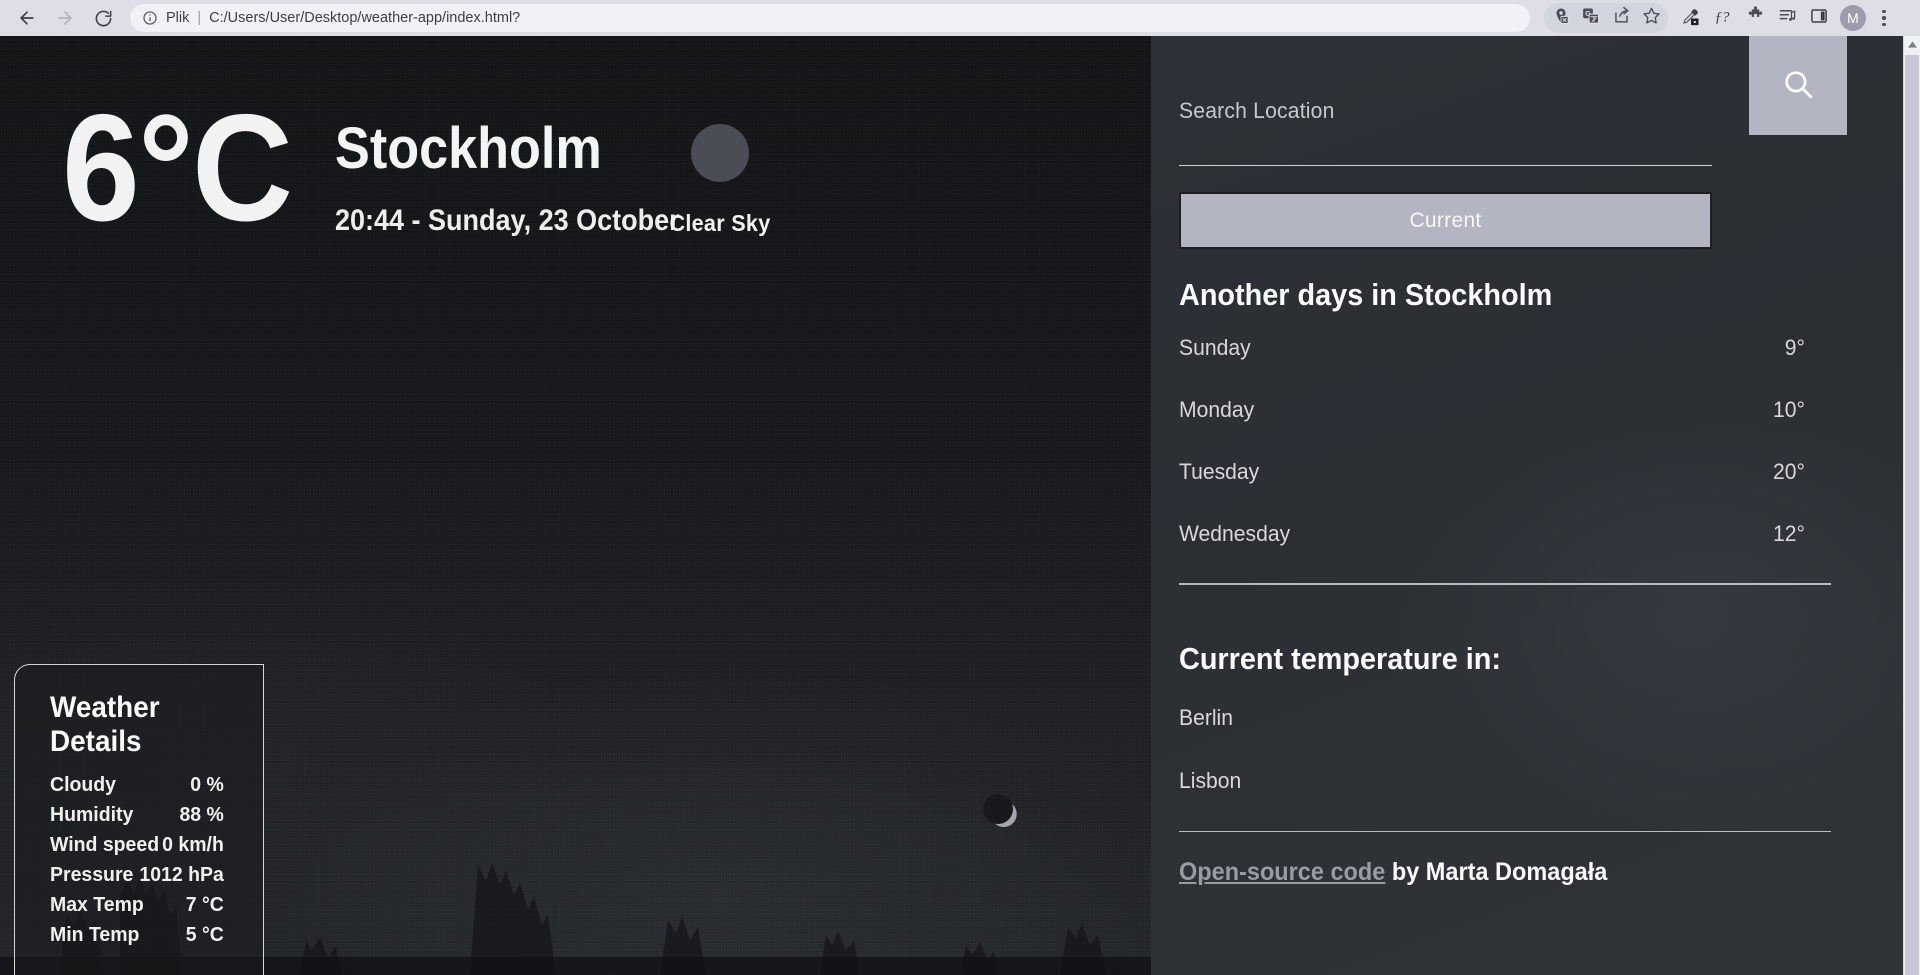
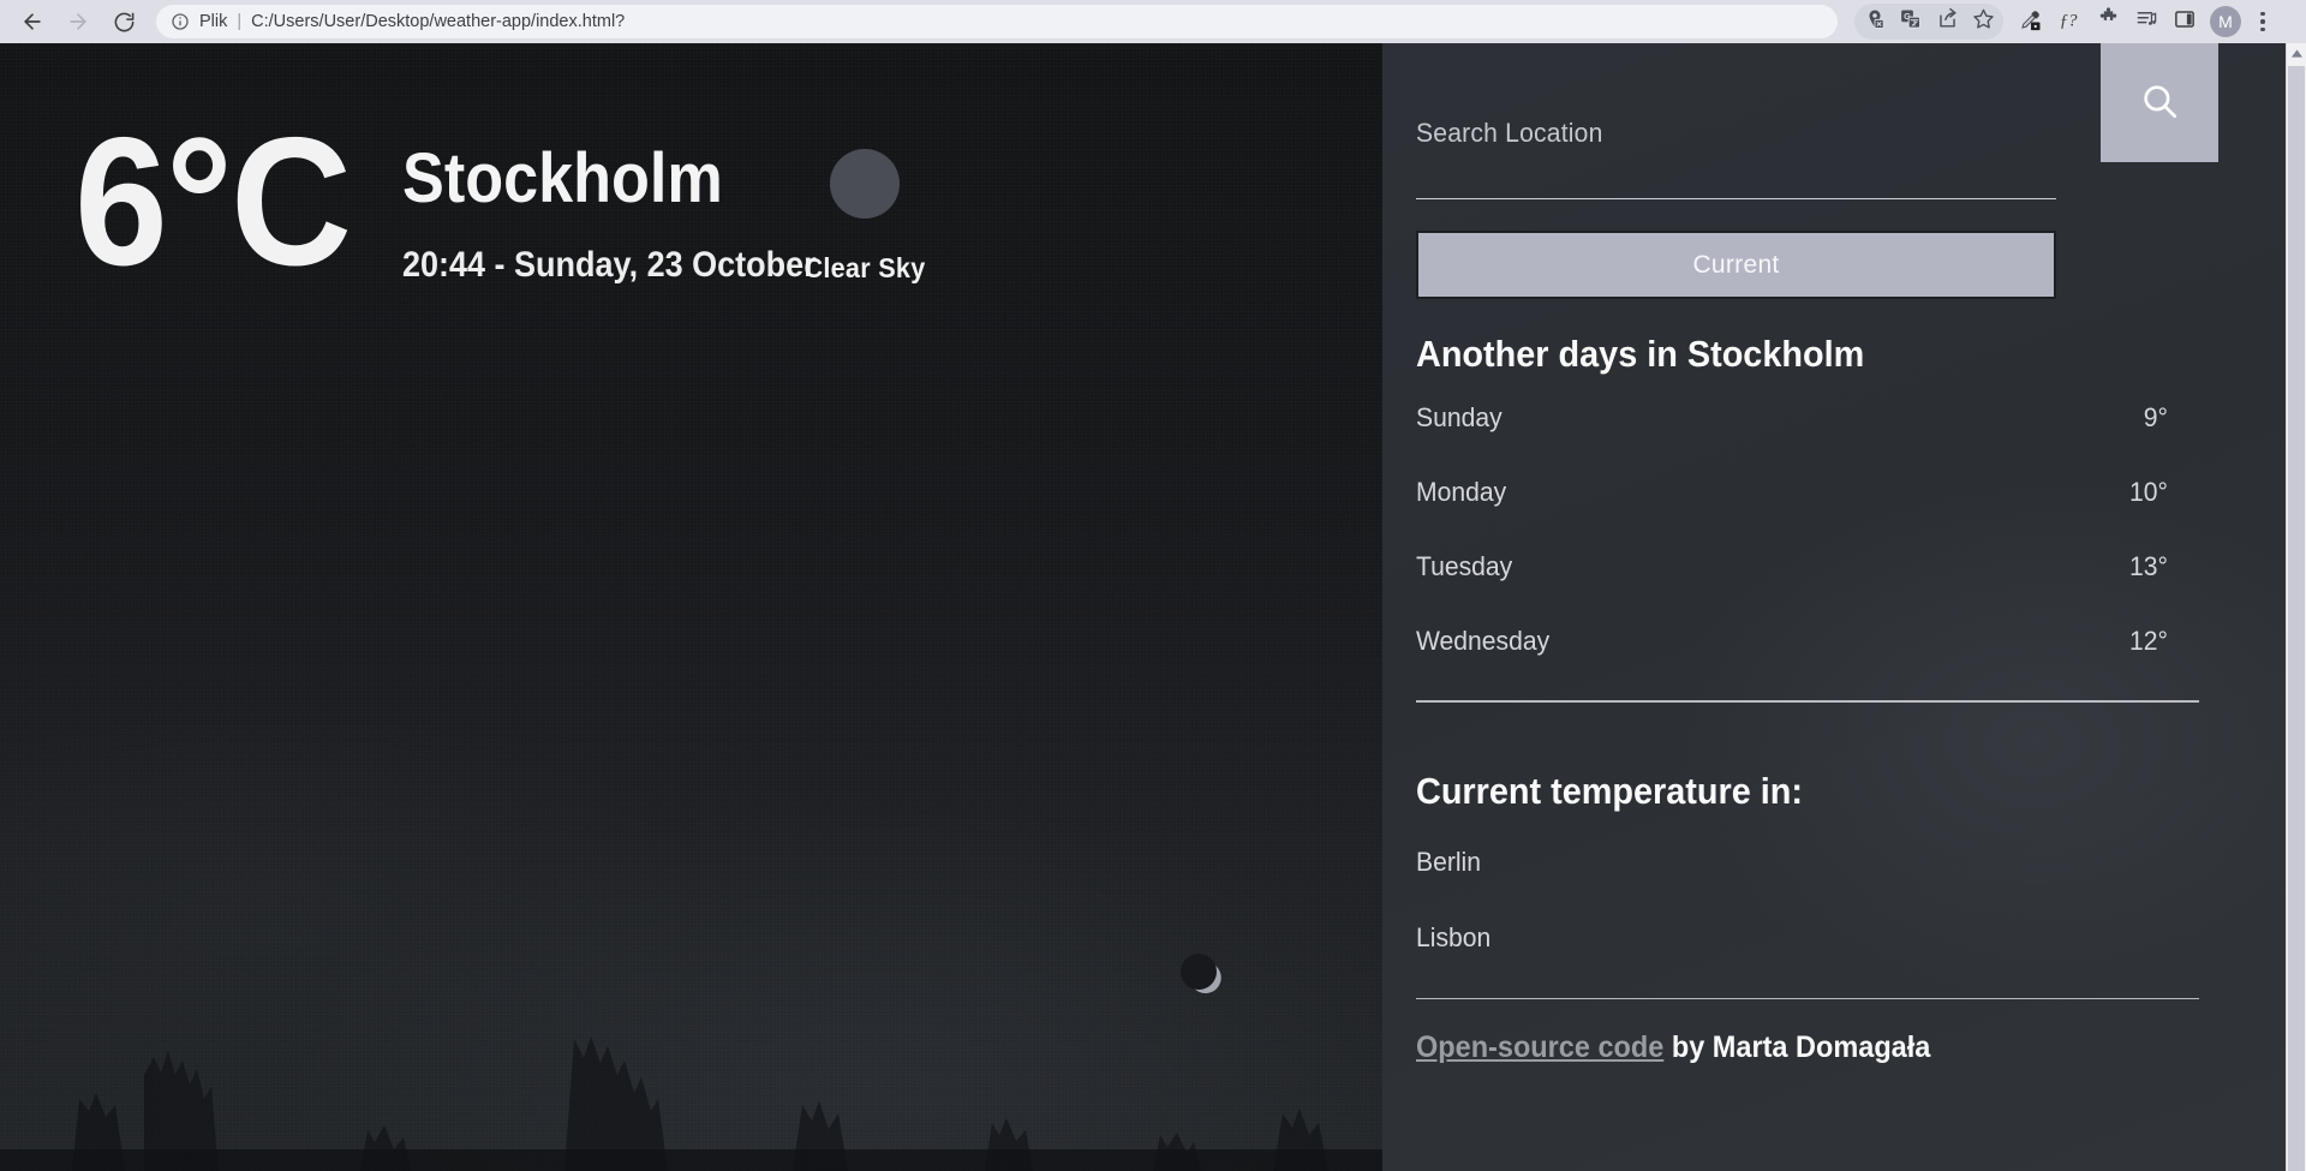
  Plik
  |
  C:/Users/User/Desktop/weather-app/index.html?
  G
  ƒ?
  M
  6°C
  Stockholm
  20:44 - Sunday, 23 October
  Clear Sky
- Weather Details
- Cloudy
- 0 %
- Humidity
- 88 %
- Wind speed
- 0 km/h
- Pressure
- 1012 hPa
- Max Temp
- 7 °C
- Min Temp
- 5 °C
  Search Location
  Current
  Another days in Stockholm
  Sunday
  9°
  Monday
  10°
  Tuesday
- 20°
+ 13°
  Wednesday
  12°
  Current temperature in:
  Berlin
  Lisbon
  Open-source code by Marta Domagała
